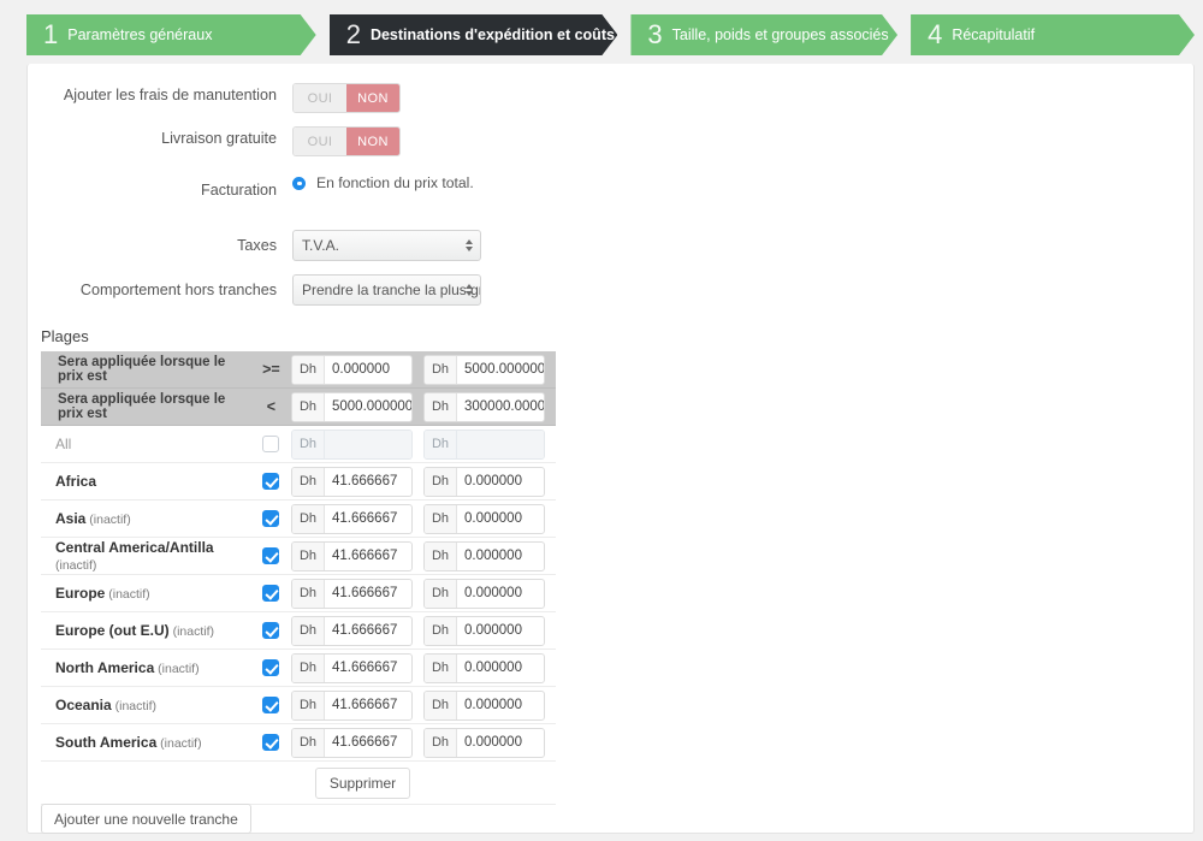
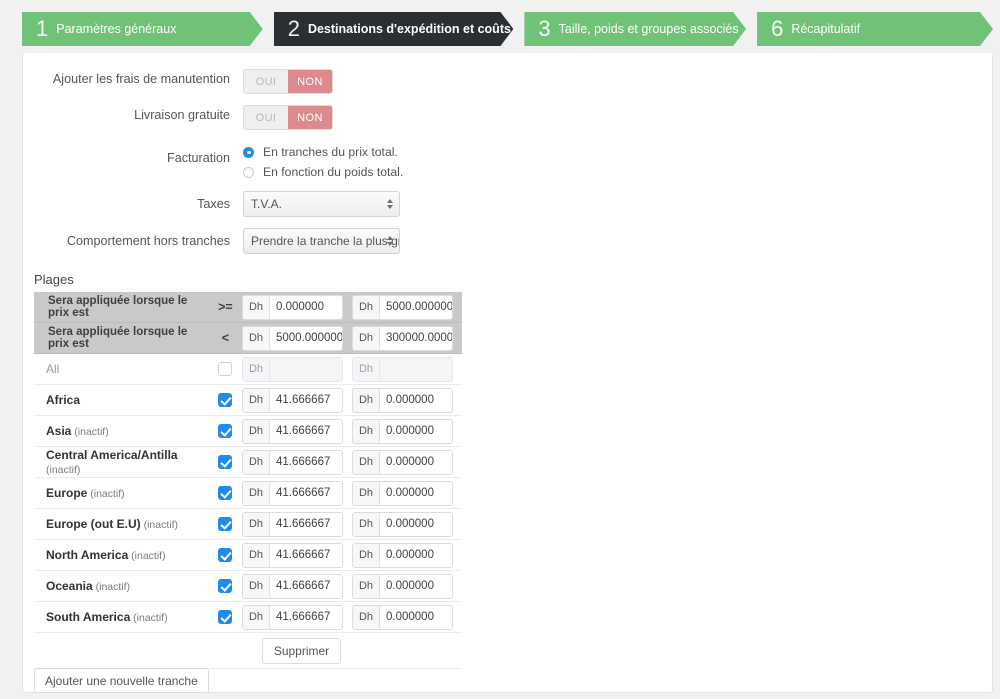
  1
  Paramètres généraux
  2
  Destinations d'expédition et coûts
  3
  Taille, poids et groupes associés
- 4
+ 6
  Récapitulatif
  Ajouter les frais de manutention
  OUI
  NON
  Livraison gratuite
  OUI
  NON
  Facturation
- En fonction du prix total.
+ En tranches du prix total.
+ En fonction du poids total.
  Taxes
  T.V.A.
  Comportement hors tranches
  Prendre la tranche la plus g
  Plages
  Sera appliquée lorsque le prix est
  >=
  Dh
  0.000000
  Dh
  5000.000000
  Sera appliquée lorsque le prix est
  <
  Dh
  5000.000000
  Dh
  300000.0000
  All
  Dh
  Dh
  Africa
  Dh
  41.666667
  Dh
  0.000000
  Asia (inactif)
  Dh
  41.666667
  Dh
  0.000000
  Central America/Antilla (inactif)
  Dh
  41.666667
  Dh
  0.000000
  Europe (inactif)
  Dh
  41.666667
  Dh
  0.000000
  Europe (out E.U) (inactif)
  Dh
  41.666667
  Dh
  0.000000
  North America (inactif)
  Dh
  41.666667
  Dh
  0.000000
  Oceania (inactif)
  Dh
  41.666667
  Dh
  0.000000
  South America (inactif)
  Dh
  41.666667
  Dh
  0.000000
  Supprimer
  Ajouter une nouvelle tranche
